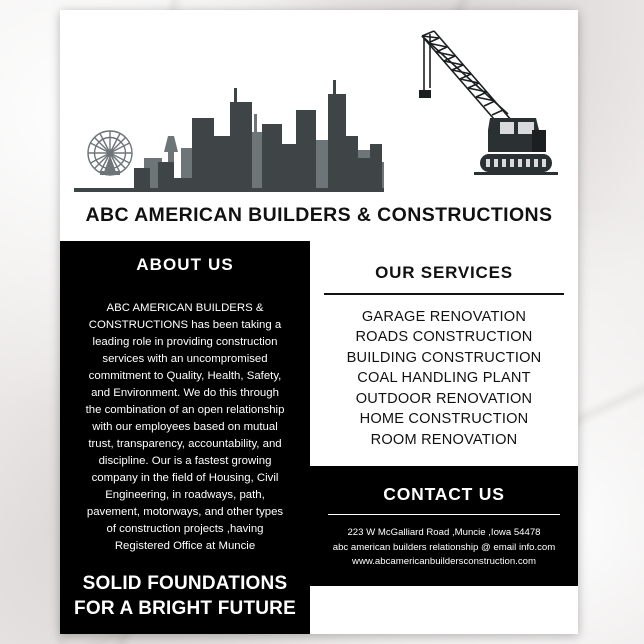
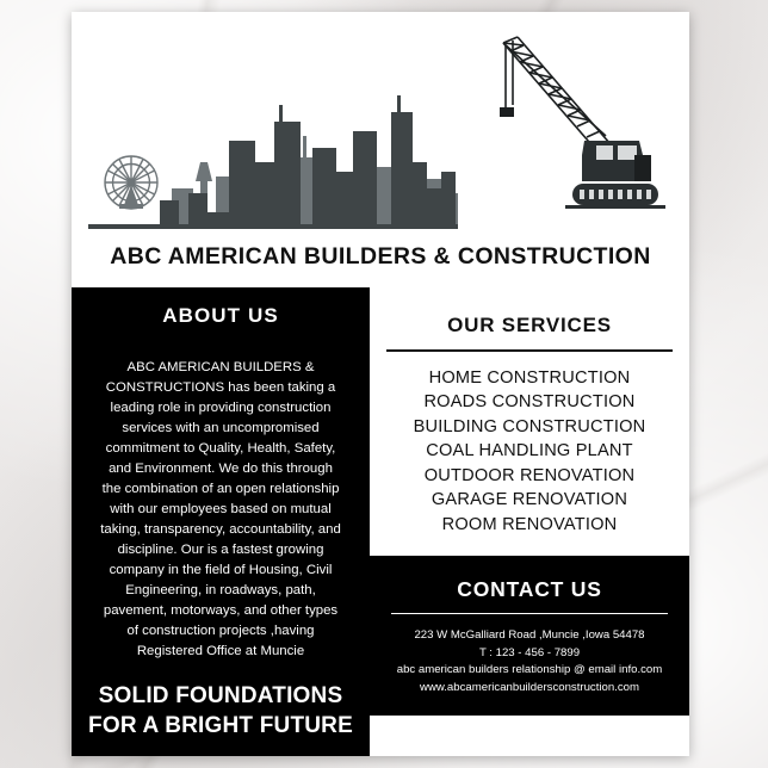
- ABC AMERICAN BUILDERS & CONSTRUCTIONS
+ ABC AMERICAN BUILDERS & CONSTRUCTION
  ABOUT US
- ABC AMERICAN BUILDERS & CONSTRUCTIONS has been taking a leading role in providing construction services with an uncompromised commitment to Quality, Health, Safety, and Environment. We do this through the combination of an open relationship with our employees based on mutual trust, transparency, accountability, and discipline. Our is a fastest growing company in the field of Housing, Civil Engineering, in roadways, path, pavement, motorways, and other types of construction projects ,having Registered Office at Muncie
+ ABC AMERICAN BUILDERS & CONSTRUCTIONS has been taking a leading role in providing construction services with an uncompromised commitment to Quality, Health, Safety, and Environment. We do this through the combination of an open relationship with our employees based on mutual taking, transparency, accountability, and discipline. Our is a fastest growing company in the field of Housing, Civil Engineering, in roadways, path, pavement, motorways, and other types of construction projects ,having Registered Office at Muncie
  SOLID FOUNDATIONS
  FOR A BRIGHT FUTURE
  OUR SERVICES
- GARAGE RENOVATION
+ HOME CONSTRUCTION
  ROADS CONSTRUCTION
  BUILDING CONSTRUCTION
  COAL HANDLING PLANT
  OUTDOOR RENOVATION
- HOME CONSTRUCTION
+ GARAGE RENOVATION
  ROOM RENOVATION
  CONTACT US
  223 W McGalliard Road ,Muncie ,Iowa 54478
+ T : 123 - 456 - 7899
  abc american builders relationship @ email info.com
  www.abcamericanbuildersconstruction.com
